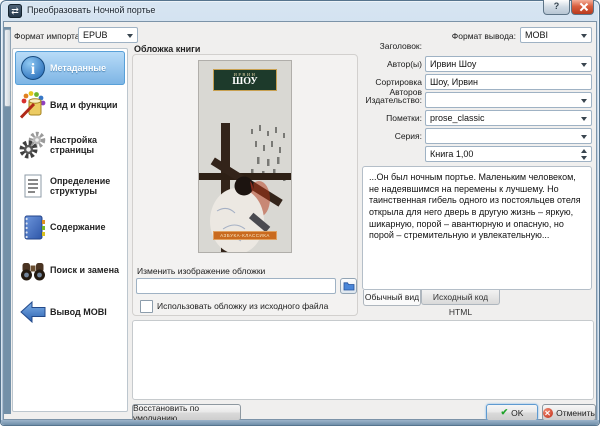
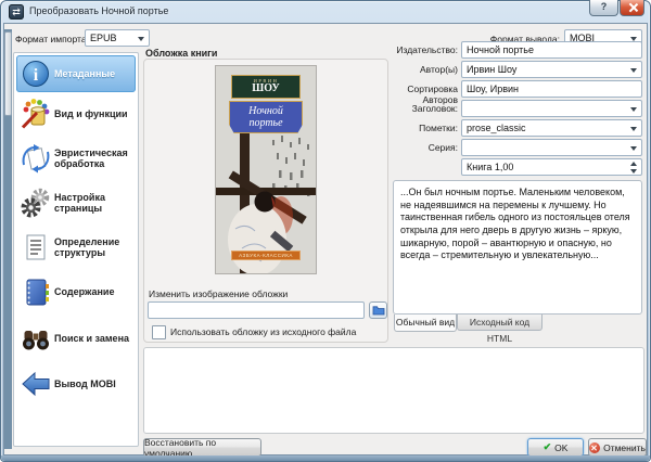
  ⇄
  Преобразовать Ночной портье
  ?
  Формат импорт
  EPUB
  Формат вывода:
  MOBI
  i
  Метаданные
  Вид и функции
+ Эвристическая обработка
  Настройка страницы
  Определение структуры
  Содержание
  Поиск и замена
  Вывод MOBI
  Обложка книги
  ШОУ
+ Ночной
+ портье
  Изменить изображение обложки
  Использовать обложку из исходного файла
- Заголовок:
+ Издательство:
+ Ночной портье
  Автор(ы)
  Ирвин Шоу
  Сортировка Авторов
  Шоу, Ирвин
- Издательство:
+ Заголовок:
  Пометки:
  prose_classic
  Серия:
  Книга 1,00
- ...Он был ночным портье. Маленьким человеком, не надеявшимся на перемены к лучшему. Но таинственная гибель одного из постояльцев отеля открыла для него дверь в другую жизнь – яркую, шикарную, порой – авантюрную и опасную, но порой – стремительную и увлекательную...
+ ...Он был ночным портье. Маленьким человеком, не надеявшимся на перемены к лучшему. Но таинственная гибель одного из постояльцев отеля открыла для него дверь в другую жизнь – яркую, шикарную, порой – авантюрную и опасную, но всегда – стремительную и увлекательную...
  Обычный вид
  Исходный код HTML
  Восстановить по умолчанию
  ✔
  OK
  Отменить
